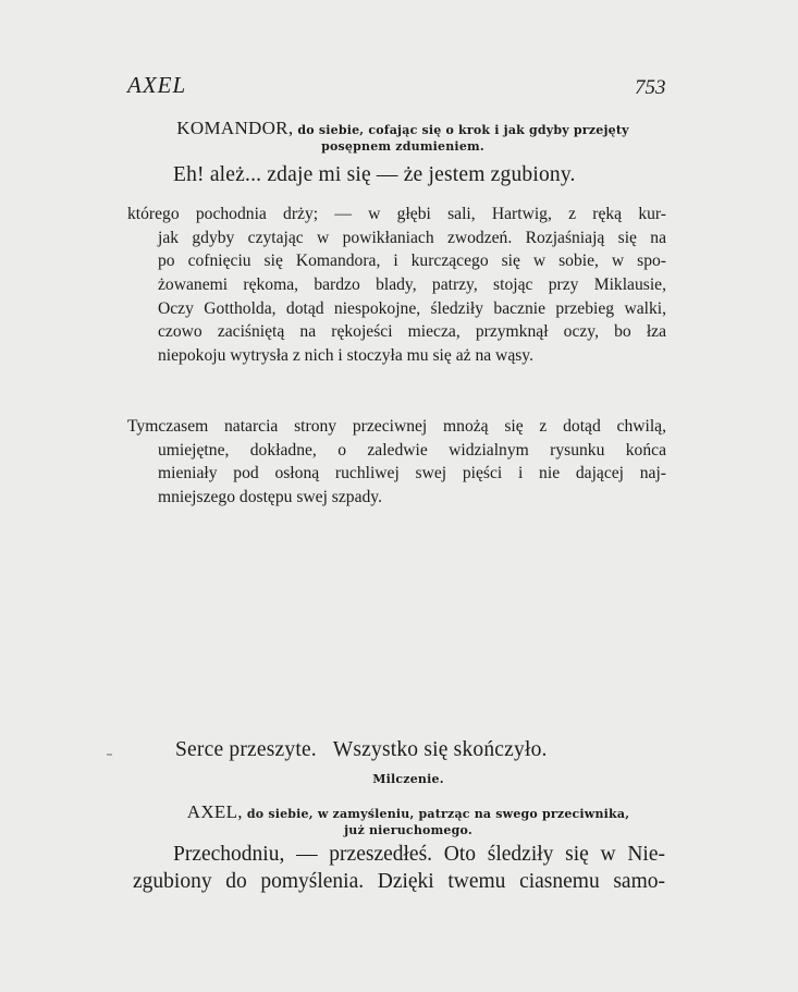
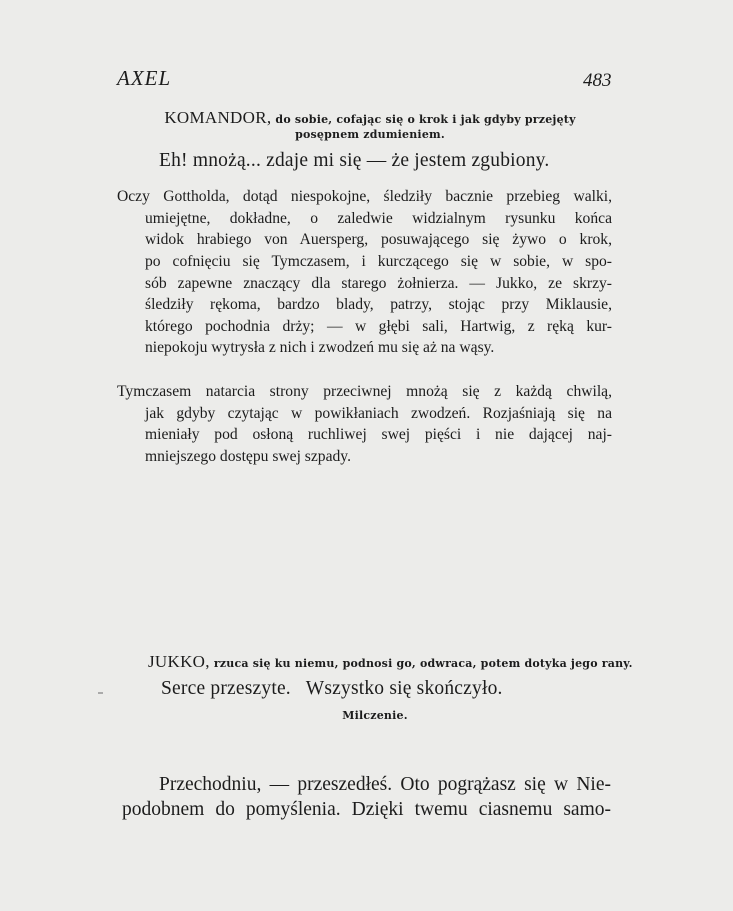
  AXEL
- 753
+ 483
- KOMANDOR, do siebie, cofając się o krok i jak gdyby przejęty
+ KOMANDOR, do sobie, cofając się o krok i jak gdyby przejęty
  posępnem zdumieniem.
- Eh! ależ... zdaje mi się — że jestem zgubiony.
+ Eh! mnożą... zdaje mi się — że jestem zgubiony.
- którego pochodnia drży; — w głębi sali, Hartwig, z ręką kur-
+ Oczy Gottholda, dotąd niespokojne, śledziły bacznie przebieg walki,
- jak gdyby czytając w powikłaniach zwodzeń. Rozjaśniają się na
+ umiejętne, dokładne, o zaledwie widzialnym rysunku końca
+ widok hrabiego von Auersperg, posuwającego się żywo o krok,
- po cofnięciu się Komandora, i kurczącego się w sobie, w spo-
+ po cofnięciu się Tymczasem, i kurczącego się w sobie, w spo-
+ sób zapewne znaczący dla starego żołnierza. — Jukko, ze skrzy-
- żowanemi rękoma, bardzo blady, patrzy, stojąc przy Miklausie,
+ śledziły rękoma, bardzo blady, patrzy, stojąc przy Miklausie,
- Oczy Gottholda, dotąd niespokojne, śledziły bacznie przebieg walki,
+ którego pochodnia drży; — w głębi sali, Hartwig, z ręką kur-
- czowo zaciśniętą na rękojeści miecza, przymknął oczy, bo łza
- niepokoju wytrysła z nich i stoczyła mu się aż na wąsy.
+ niepokoju wytrysła z nich i zwodzeń mu się aż na wąsy.
- Tymczasem natarcia strony przeciwnej mnożą się z dotąd chwilą,
+ Tymczasem natarcia strony przeciwnej mnożą się z każdą chwilą,
- umiejętne, dokładne, o zaledwie widzialnym rysunku końca
+ jak gdyby czytając w powikłaniach zwodzeń. Rozjaśniają się na
  mieniały pod osłoną ruchliwej swej pięści i nie dającej naj-
  mniejszego dostępu swej szpady.
+ JUKKO, rzuca się ku niemu, podnosi go, odwraca, potem dotyka jego rany.
  Serce przeszyte. Wszystko się skończyło.
  Milczenie.
- AXEL, do siebie, w zamyśleniu, patrząc na swego przeciwnika,
- już nieruchomego.
- Przechodniu, — przeszedłeś. Oto śledziły się w Nie-
+ Przechodniu, — przeszedłeś. Oto pogrążasz się w Nie-
- zgubiony do pomyślenia. Dzięki twemu ciasnemu samo-
+ podobnem do pomyślenia. Dzięki twemu ciasnemu samo-
